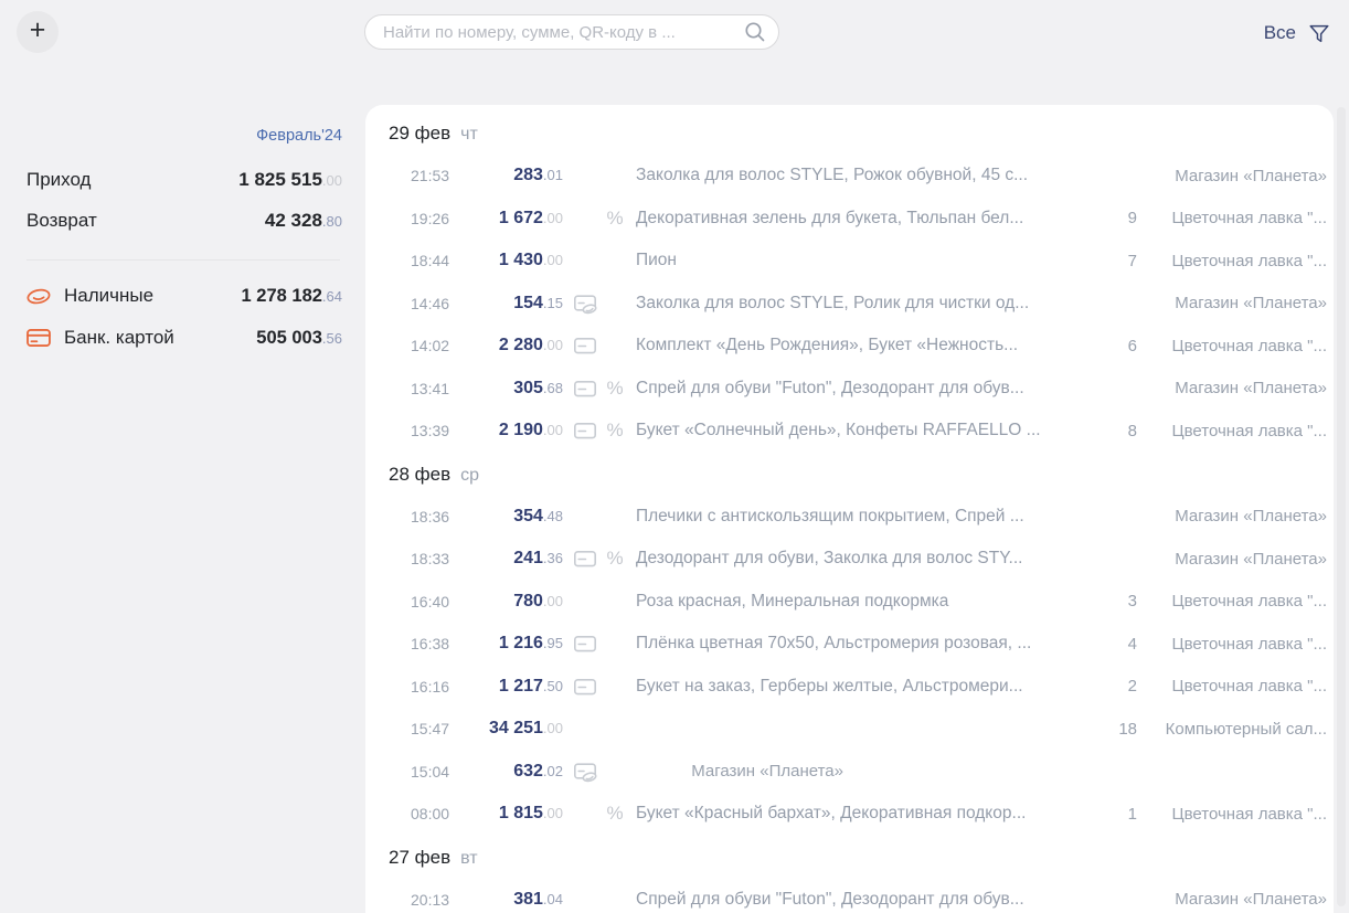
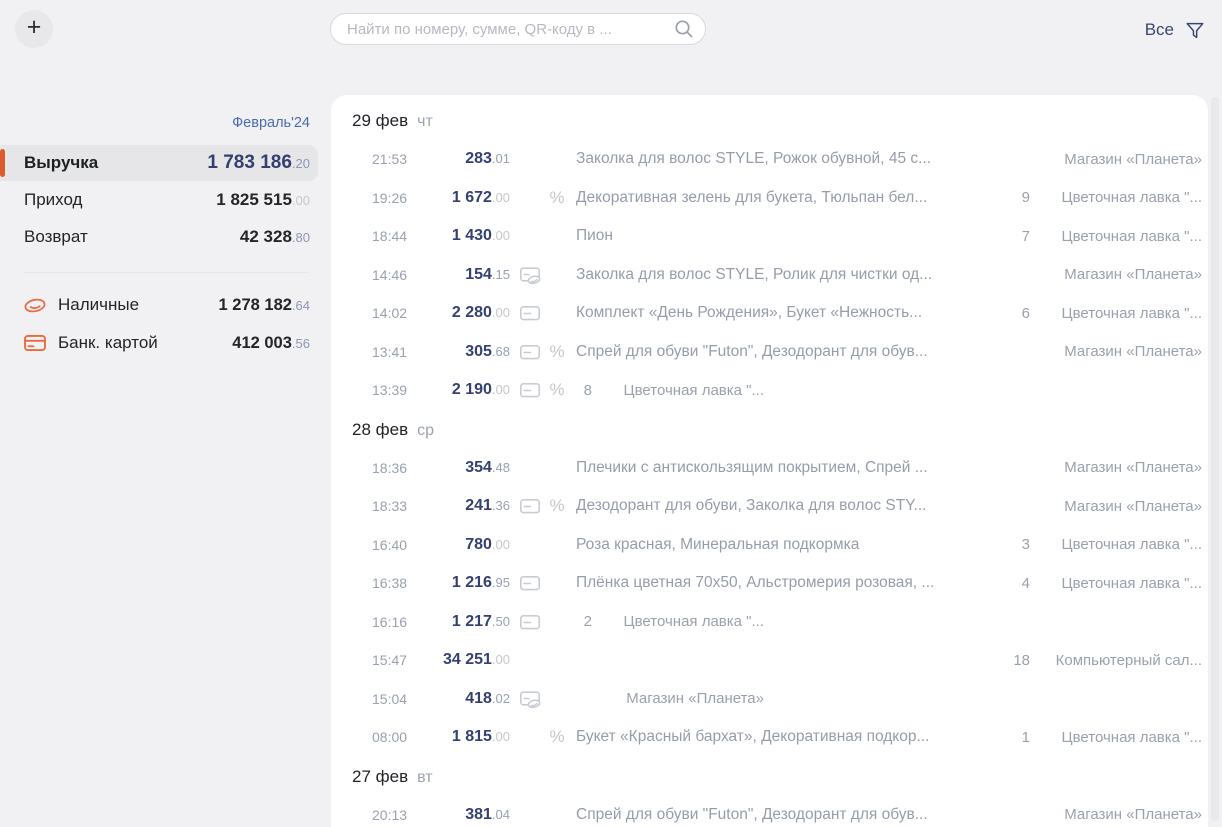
  +
  Найти по номеру, сумме, QR-коду в ...
  Все
  Февраль'24
+ Выручка
+ 1 783 186.20
  Приход
  1 825 515.00
  Возврат
  42 328.80
  Наличные
  1 278 182.64
  Банк. картой
- 505 003.56
+ 412 003.56
  29 фев
  чт
  21:53
  283.01
  Заколка для волос STYLE, Рожок обувной, 45 с...
  Магазин «Планета»
  19:26
  1 672.00
  %
  Декоративная зелень для букета, Тюльпан бел...
  9
  Цветочная лавка "...
  18:44
  1 430.00
  Пион
  7
  Цветочная лавка "...
  14:46
  154.15
  Заколка для волос STYLE, Ролик для чистки од...
  Магазин «Планета»
  14:02
  2 280.00
  Комплект «День Рождения», Букет «Нежность...
  6
  Цветочная лавка "...
  13:41
  305.68
  %
  Спрей для обуви "Futon", Дезодорант для обув...
  Магазин «Планета»
  13:39
  2 190.00
  %
- Букет «Солнечный день», Конфеты RAFFAELLO ...
  8
  Цветочная лавка "...
  28 фев
  ср
  18:36
  354.48
  Плечики с антискользящим покрытием, Спрей ...
  Магазин «Планета»
  18:33
  241.36
  %
  Дезодорант для обуви, Заколка для волос STY...
  Магазин «Планета»
  16:40
  780.00
  Роза красная, Минеральная подкормка
  3
  Цветочная лавка "...
  16:38
  1 216.95
  Плёнка цветная 70х50, Альстромерия розовая, ...
  4
  Цветочная лавка "...
  16:16
  1 217.50
- Букет на заказ, Герберы желтые, Альстромери...
  2
  Цветочная лавка "...
  15:47
  34 251.00
  18
  Компьютерный сал...
  15:04
- 632.02
+ 418.02
  Магазин «Планета»
  08:00
  1 815.00
  %
  Букет «Красный бархат», Декоративная подкор...
  1
  Цветочная лавка "...
  27 фев
  вт
  20:13
  381.04
  Спрей для обуви "Futon", Дезодорант для обув...
  Магазин «Планета»
